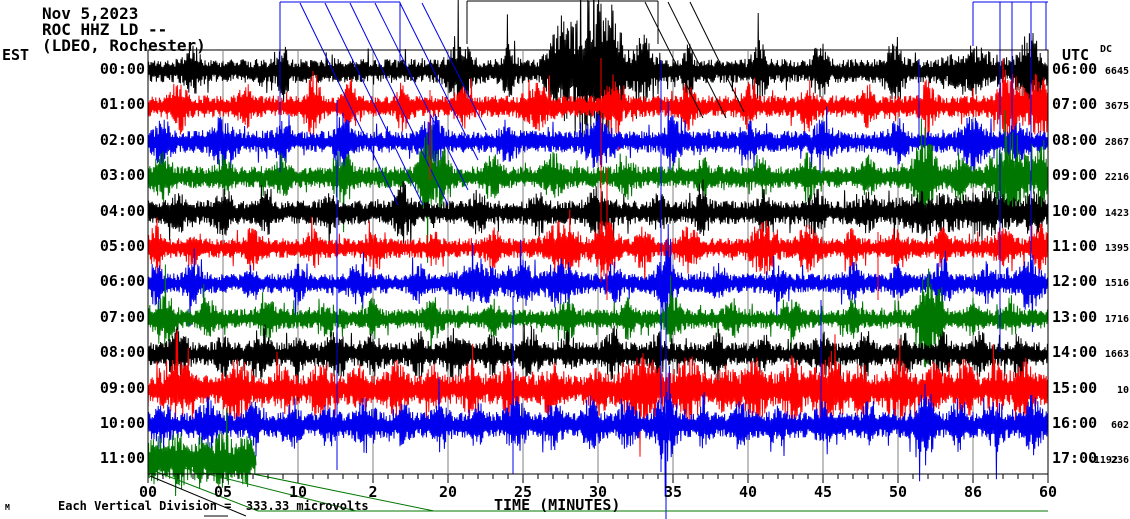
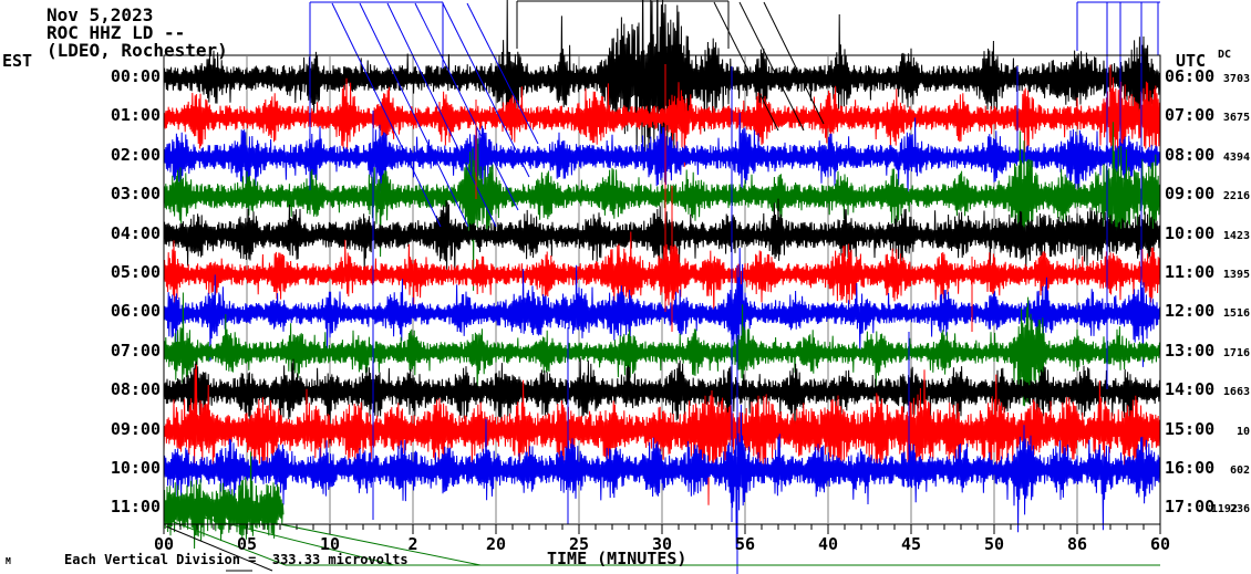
  Nov 5,2023
  ROC HHZ LD --
  (LDEO, Rochester)
  EST
  UTC
  DC
  00:00
  01:00
  02:00
  03:00
  04:00
  05:00
  06:00
  07:00
  08:00
  09:00
  10:00
  11:00
  06:00
  07:00
  08:00
  09:00
  10:00
  11:00
  12:00
  13:00
  14:00
  15:00
  16:00
  17:00
- 6645
+ 3703
  3675
- 2867
+ 4394
  2216
  1423
  1395
  1516
  1716
  1663
  10
  602
  -1192236
  00
  05
  10
  2
  20
  25
  30
- 35
+ 56
  40
  45
  50
  86
  60
  TIME (MINUTES)
  Each Vertical Division = 333.33 microvolts
  M
